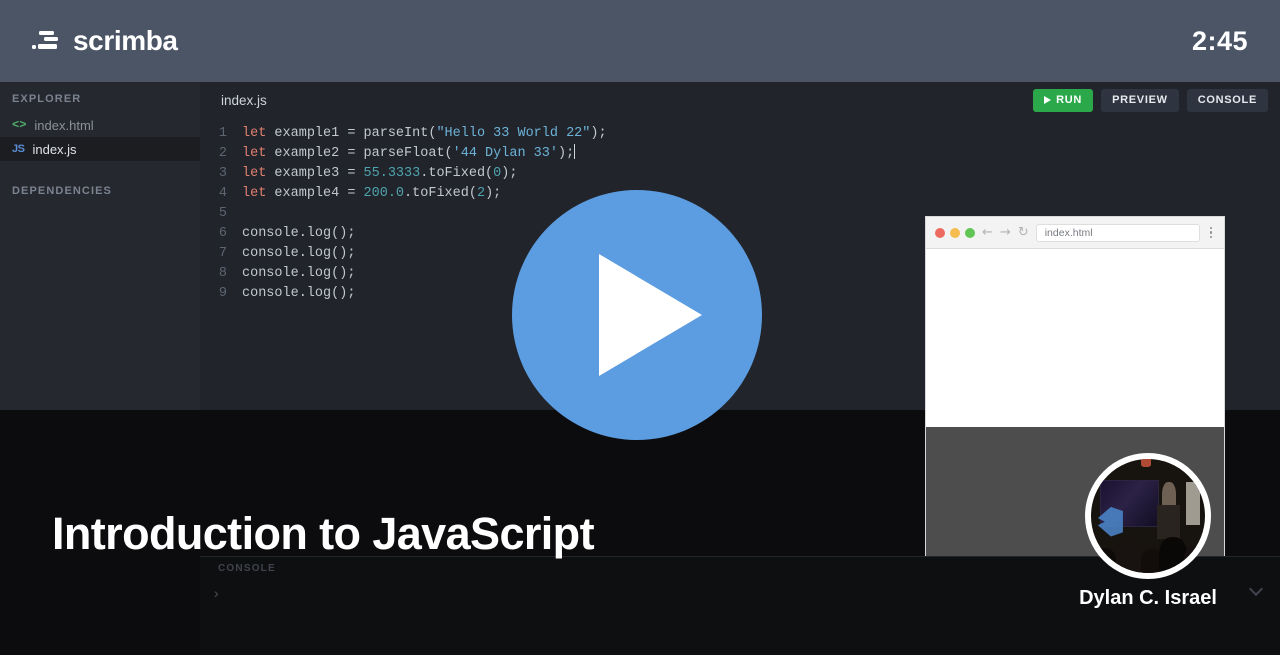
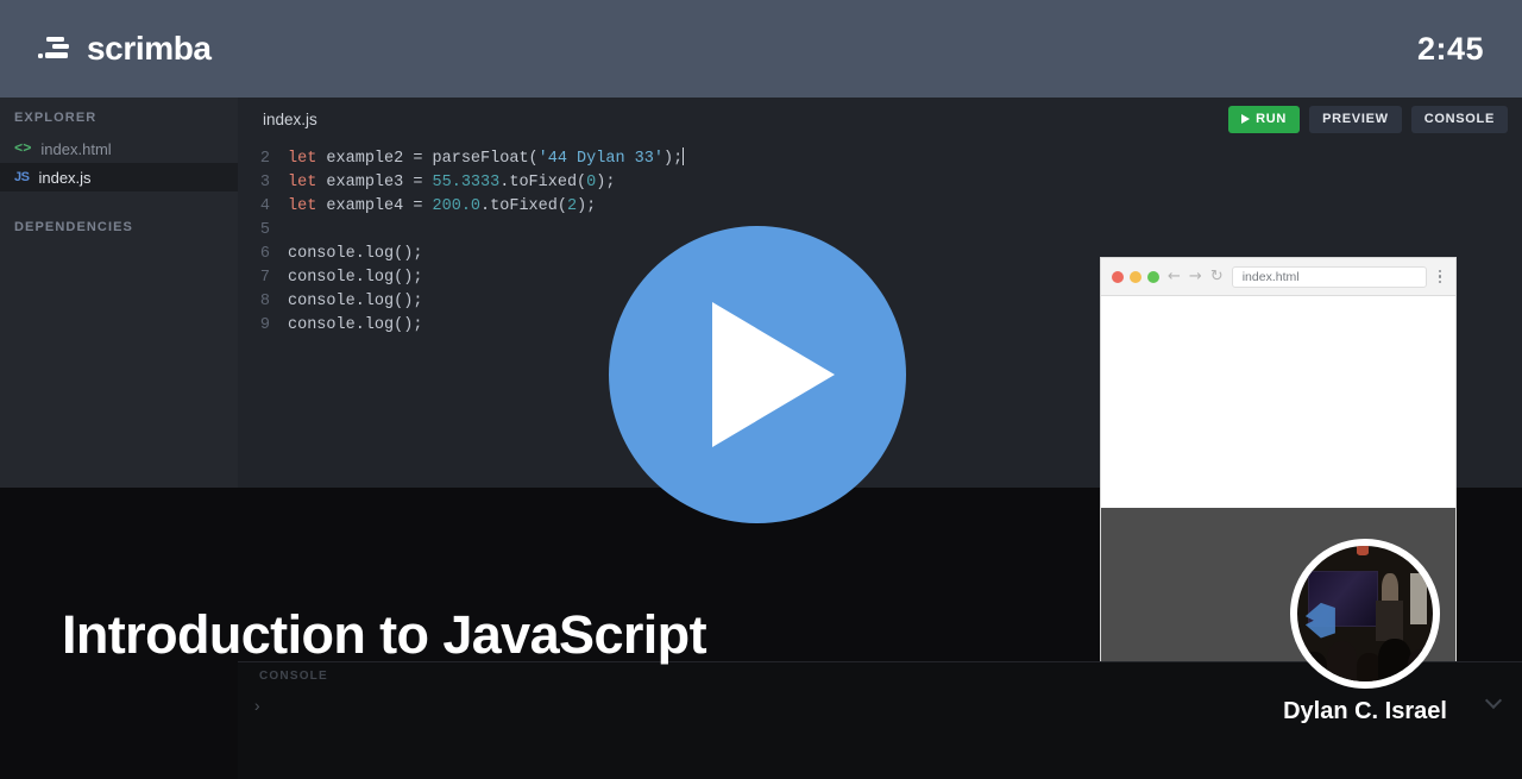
  scrimba
  2:45
  EXPLORER
  <>
  index.html
  JS
  index.js
  DEPENDENCIES
  index.js
  RUN
  PREVIEW
  CONSOLE
- 1
- let example1 = parseInt("Hello 33 World 22");
  2
  let example2 = parseFloat('44 Dylan 33');
  3
  let example3 = 55.3333.toFixed(0);
  4
  let example4 = 200.0.toFixed(2);
  5
  6
  console.log();
  7
  console.log();
  8
  console.log();
  9
  console.log();
  ←
  →
  ↻
  index.html
  CONSOLE
  ›
  Introduction to JavaScript
  Dylan C. Israel
